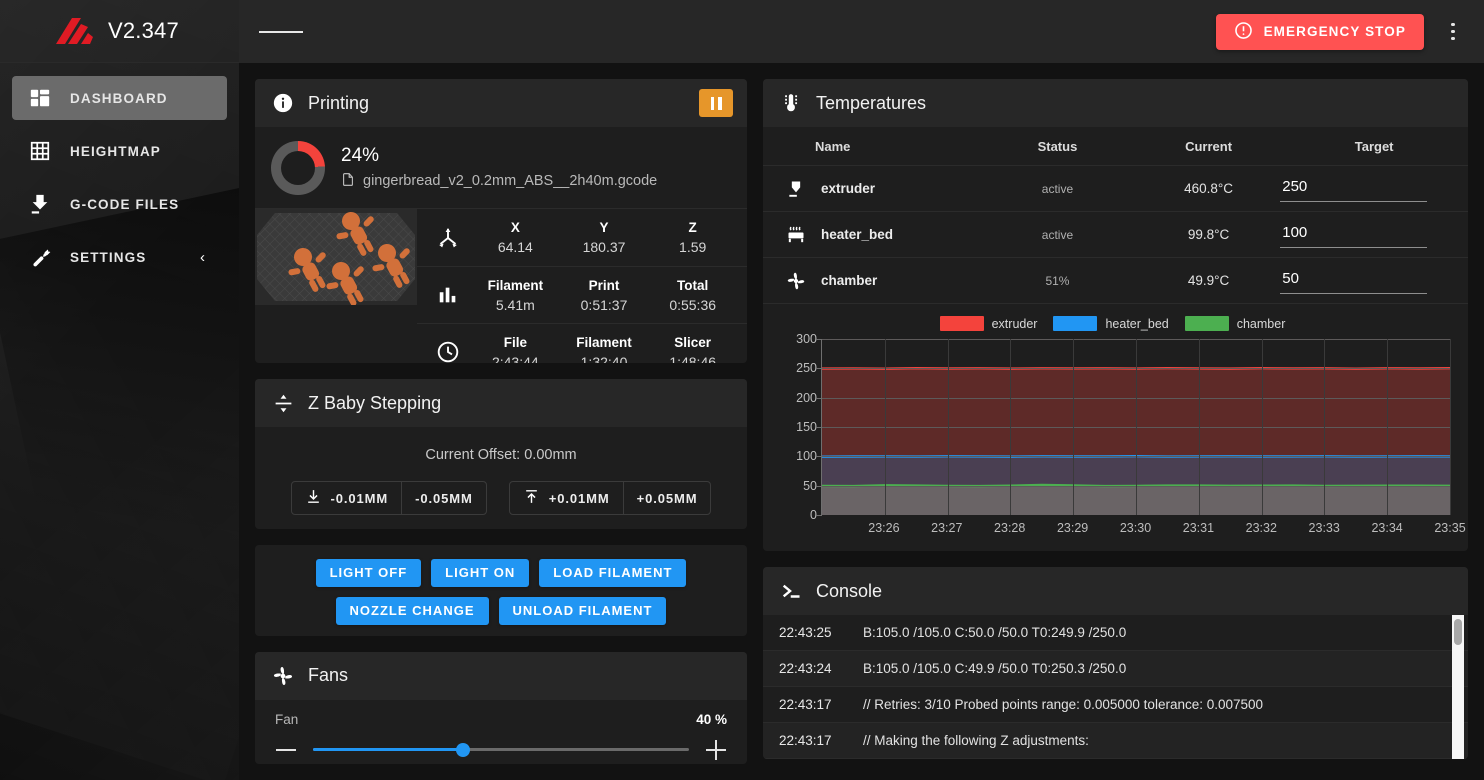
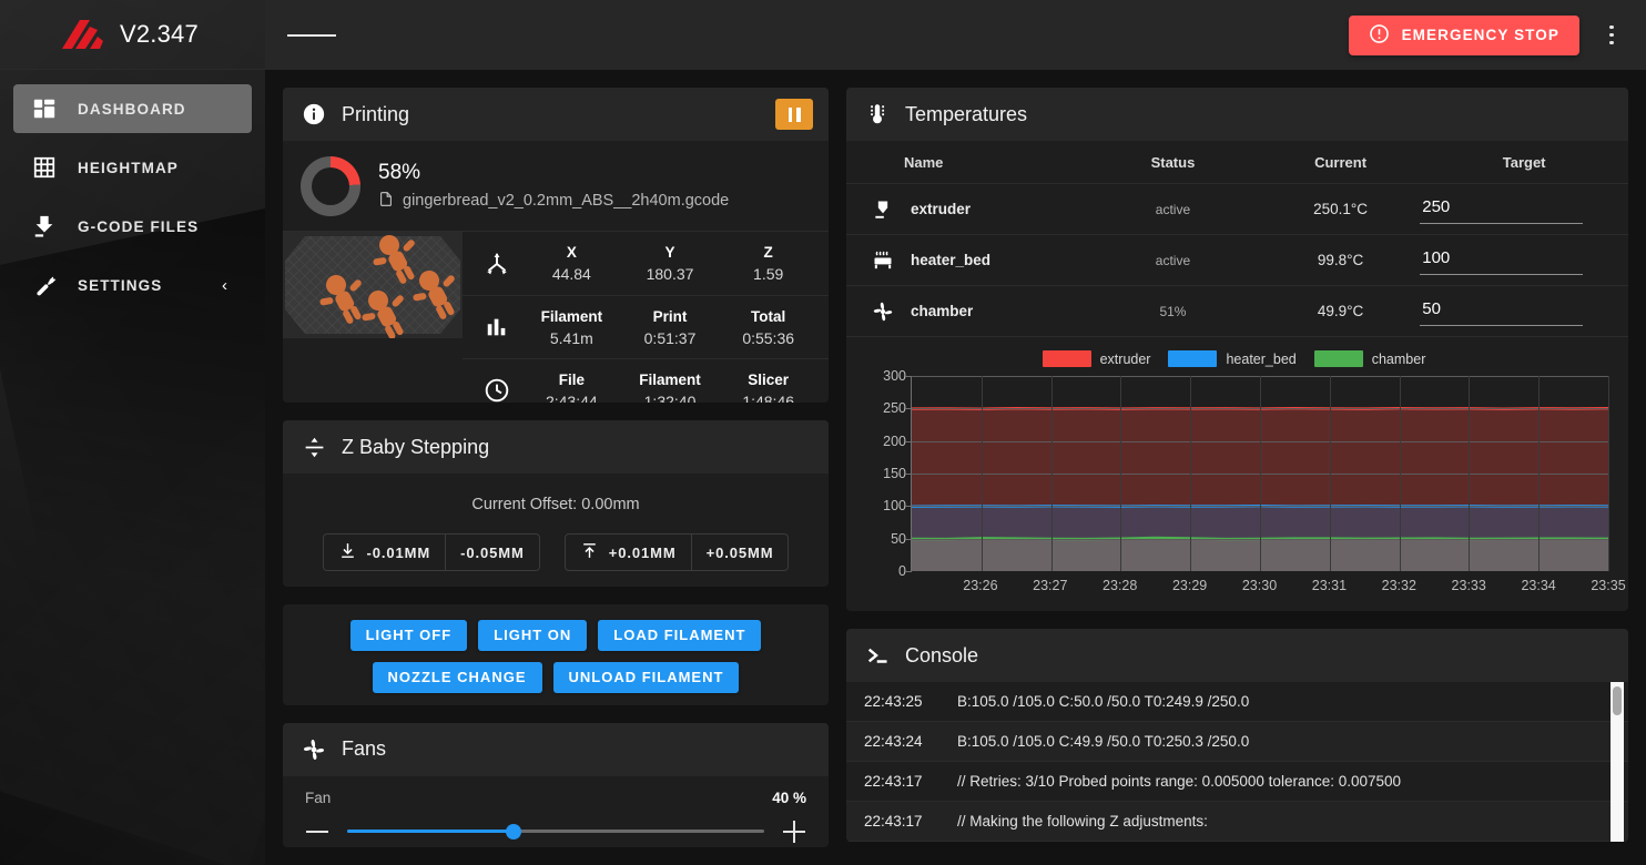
  V2.347
  DASHBOARD
  HEIGHTMAP
  G-CODE FILES
  SETTINGS
  ‹
  EMERGENCY STOP
  Printing
- 24%
+ 58%
  gingerbread_v2_0.2mm_ABS__2h40m.gcode
  X
- 64.14
+ 44.84
  Y
  180.37
  Z
  1.59
  Filament
  5.41m
  Print
  0:51:37
  Total
  0:55:36
  File
  2:43:44
  Filament
  1:32:40
  Slicer
  1:48:46
  Z Baby Stepping
  Current Offset: 0.00mm
  -0.01MM
  -0.05MM
  +0.01MM
  +0.05MM
  LIGHT OFF
  LIGHT ON
  LOAD FILAMENT
  NOZZLE CHANGE
  UNLOAD FILAMENT
  Fans
  Fan
  40 %
  Temperatures
  Name	Status	Current	Target
- extruder	active	460.8°C	250
+ extruder	active	250.1°C	250
  heater_bed	active	99.8°C	100
  chamber	51%	49.9°C	50
  extruder
  heater_bed
  chamber
  0
  50
  100
  150
  200
  250
  300
  23:26
  23:27
  23:28
  23:29
  23:30
  23:31
  23:32
  23:33
  23:34
  23:35
  Console
  22:43:25
  B:105.0 /105.0 C:50.0 /50.0 T0:249.9 /250.0
  22:43:24
  B:105.0 /105.0 C:49.9 /50.0 T0:250.3 /250.0
  22:43:17
  // Retries: 3/10 Probed points range: 0.005000 tolerance: 0.007500
  22:43:17
  // Making the following Z adjustments:
